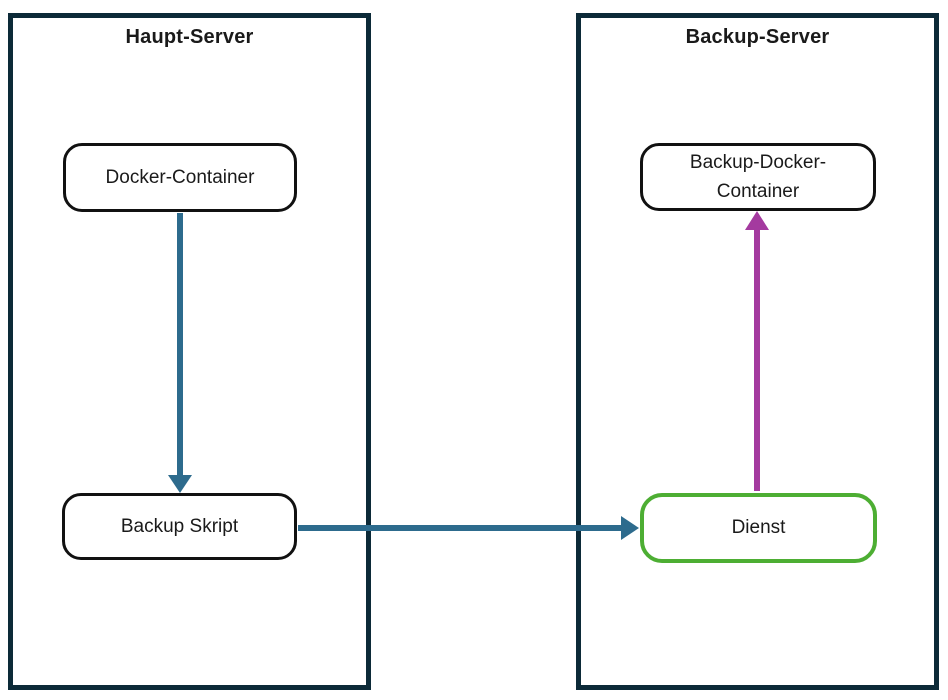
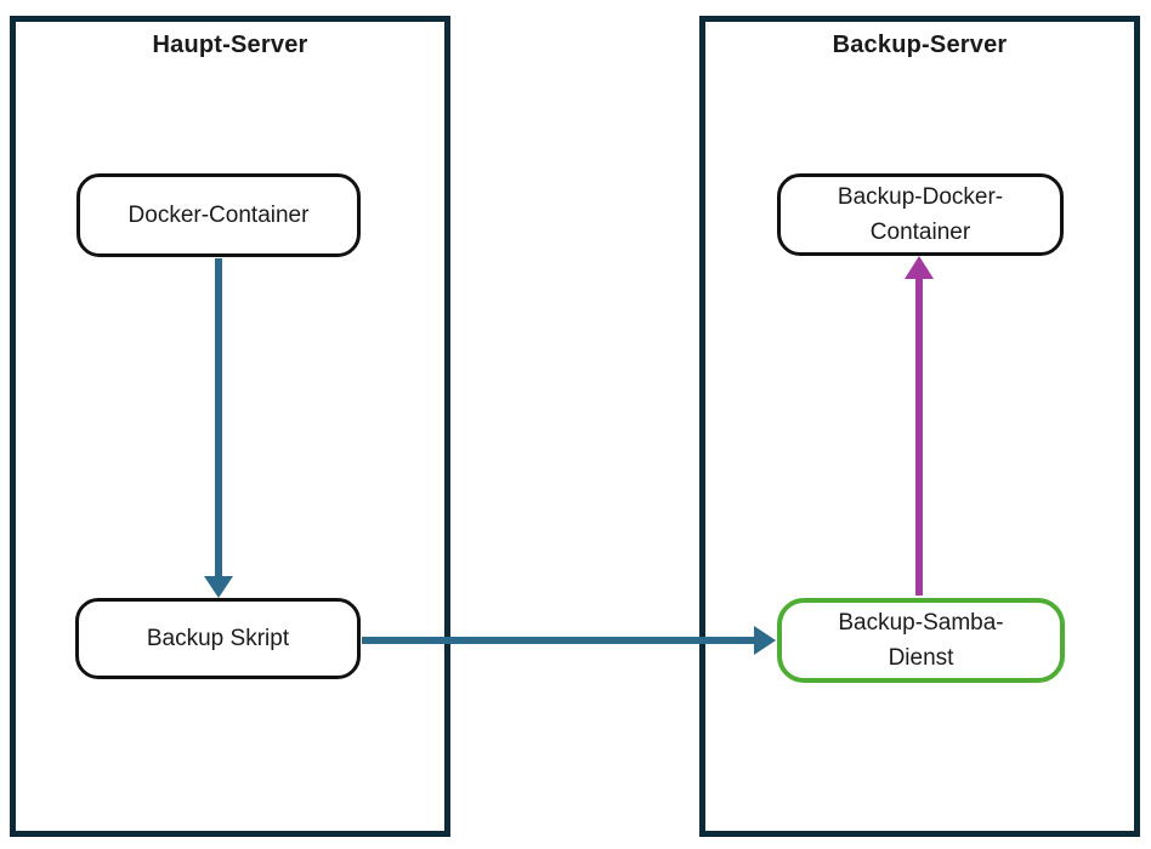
  Haupt-Server
  Backup-Server
  Docker-Container
  Backup Skript
  Backup-Docker-
  Container
+ Backup-Samba-
  Dienst
